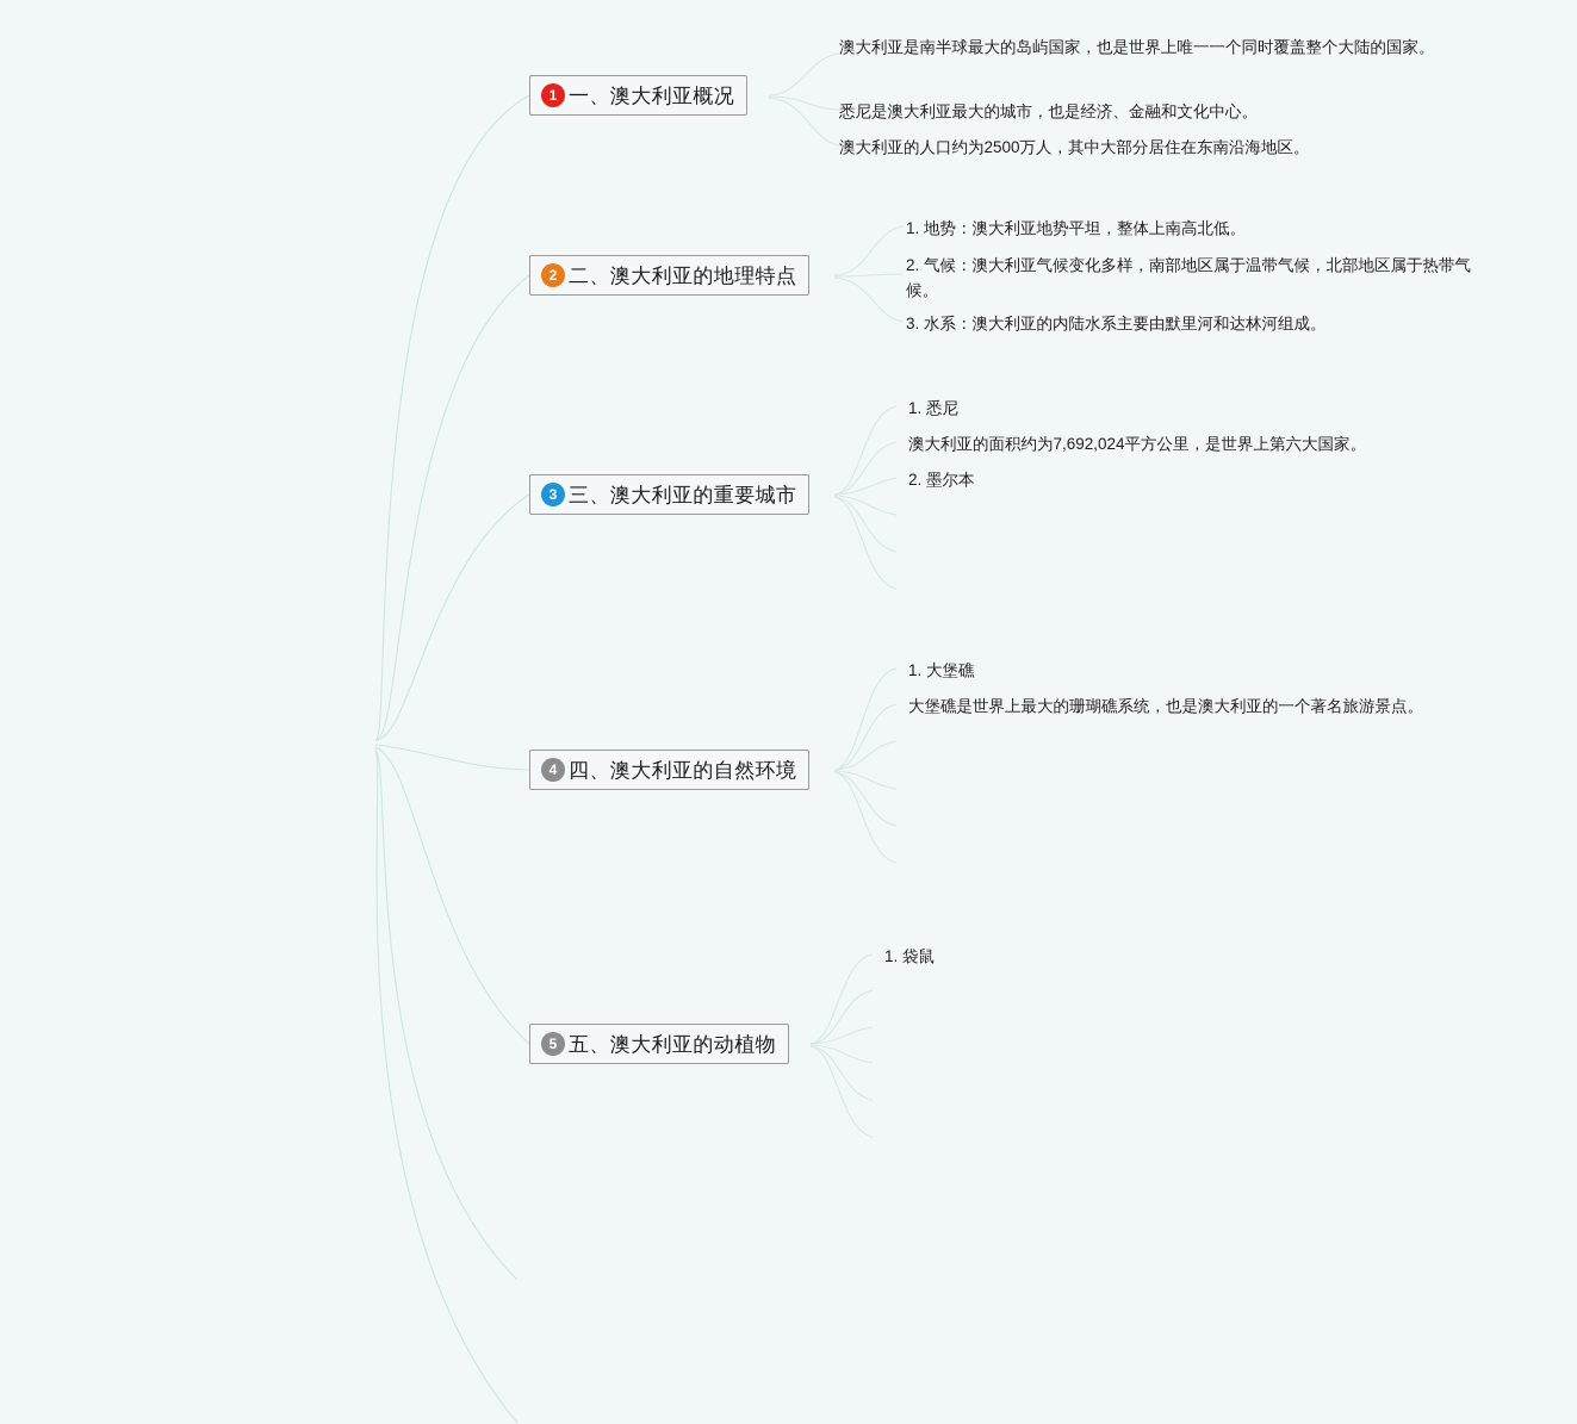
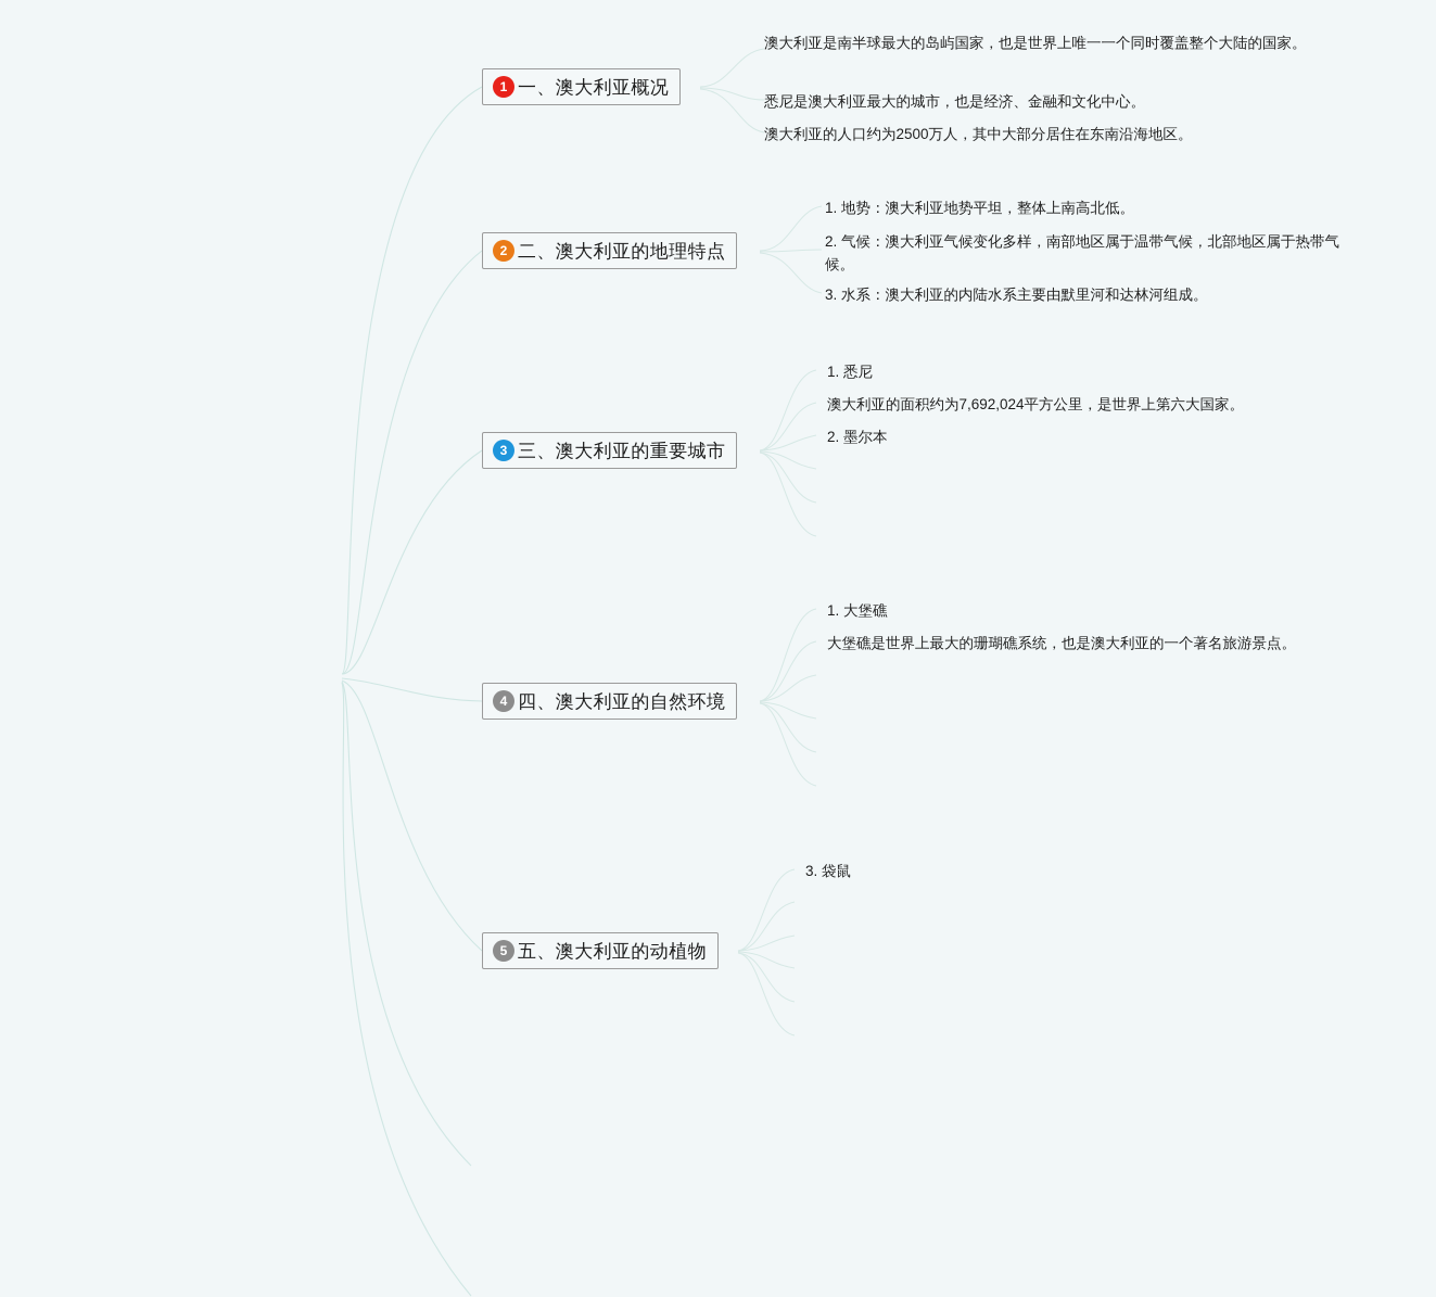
  1
  一、澳大利亚概况
  澳大利亚是南半球最大的岛屿国家，也是世界上唯一一个同时覆盖整个大陆的国家。
  悉尼是澳大利亚最大的城市，也是经济、金融和文化中心。
  澳大利亚的人口约为2500万人，其中大部分居住在东南沿海地区。
  2
  二、澳大利亚的地理特点
  1. 地势：澳大利亚地势平坦，整体上南高北低。
  2. 气候：澳大利亚气候变化多样，南部地区属于温带气候，北部地区属于热带气候。
  3. 水系：澳大利亚的内陆水系主要由默里河和达林河组成。
  3
  三、澳大利亚的重要城市
  1. 悉尼
  澳大利亚的面积约为7,692,024平方公里，是世界上第六大国家。
  2. 墨尔本
  4
  四、澳大利亚的自然环境
  1. 大堡礁
  大堡礁是世界上最大的珊瑚礁系统，也是澳大利亚的一个著名旅游景点。
  5
  五、澳大利亚的动植物
- 1. 袋鼠
+ 3. 袋鼠
